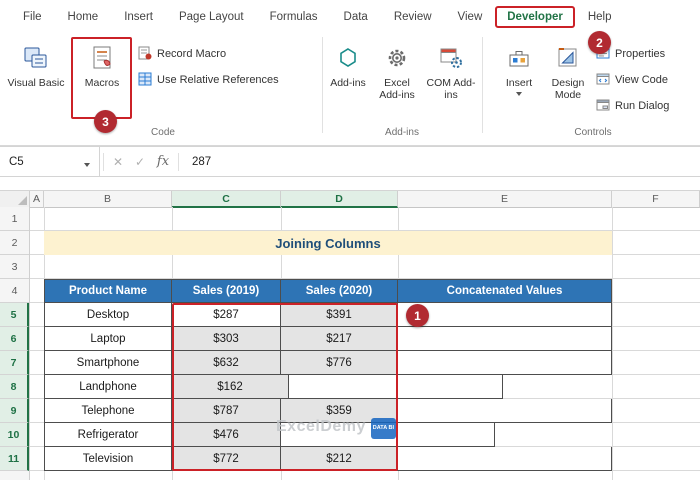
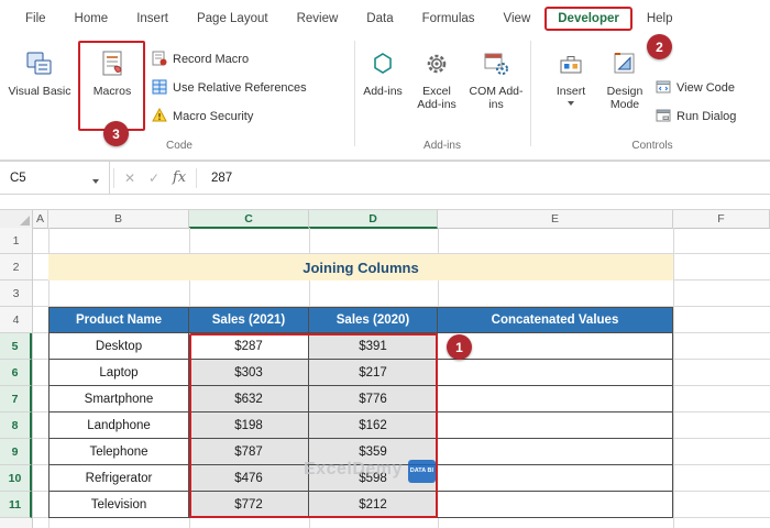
  File
  Home
  Insert
  Page Layout
- Formulas
+ Review
  Data
- Review
+ Formulas
  View
  Developer
  Help
  2
  Visual Basic
  Macros
  Record Macro
  Use Relative References
+ Macro Security
  Code
  Add-ins
  Excel Add-ins
  COM Add-ins
  Add-ins
  Insert
  Design Mode
- Properties
  View Code
  Run Dialog
  Controls
  3
  C5
  ✕
  ✓
  fx
  287
  A
  B
  C
  D
  E
  F
  1
  2
  3
  4
  5
  6
  7
  8
  9
  10
  11
  Joining Columns
  Product Name
- Sales (2019)
+ Sales (2021)
  Sales (2020)
  Concatenated Values
  Desktop
  $287
  $391
  Laptop
  $303
  $217
  Smartphone
  $632
  $776
  Landphone
+ $198
  $162
  Telephone
  $787
  $359
  Refrigerator
  $476
+ $598
  Television
  $772
  $212
  ExcelDemy
  1
